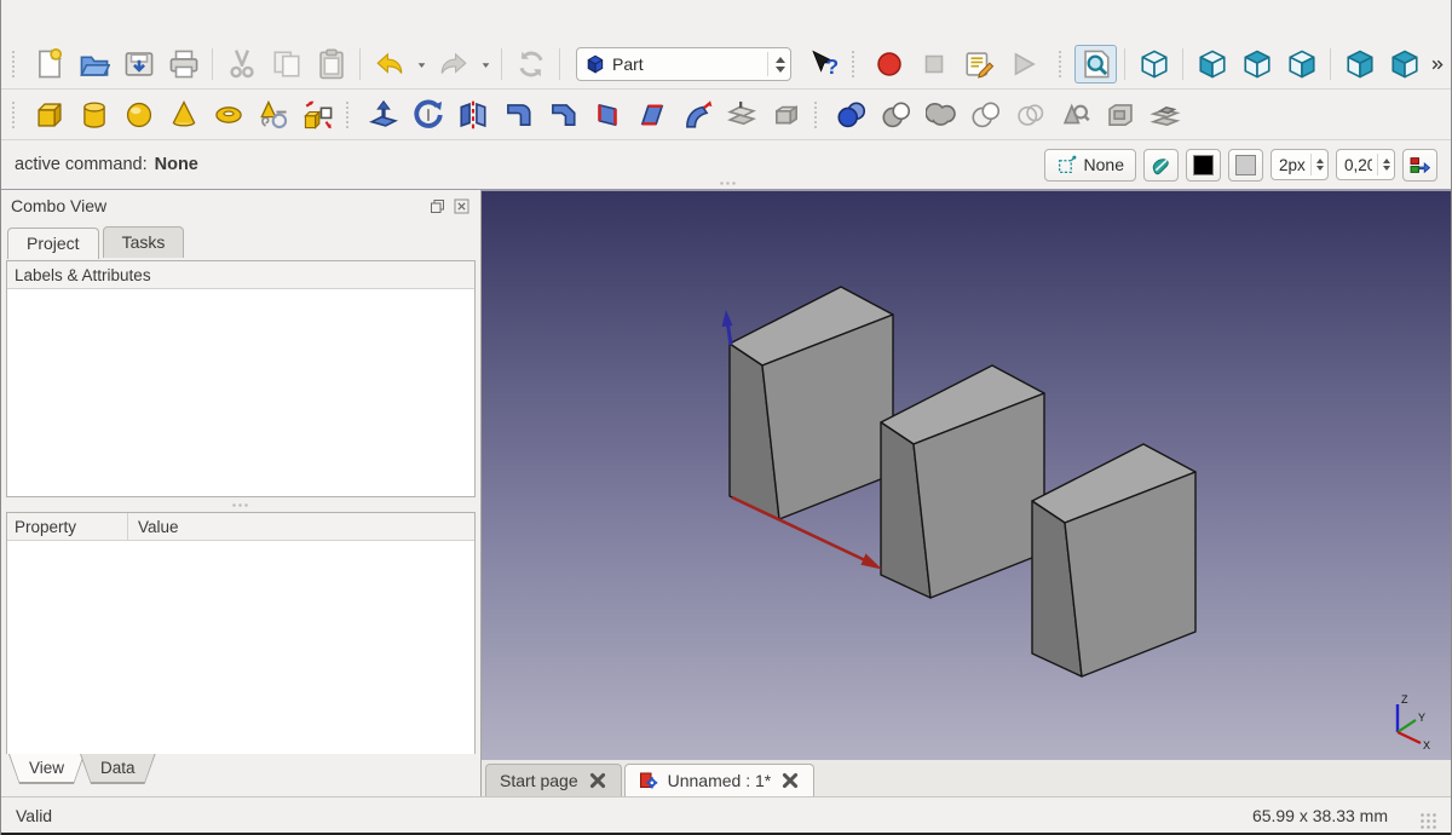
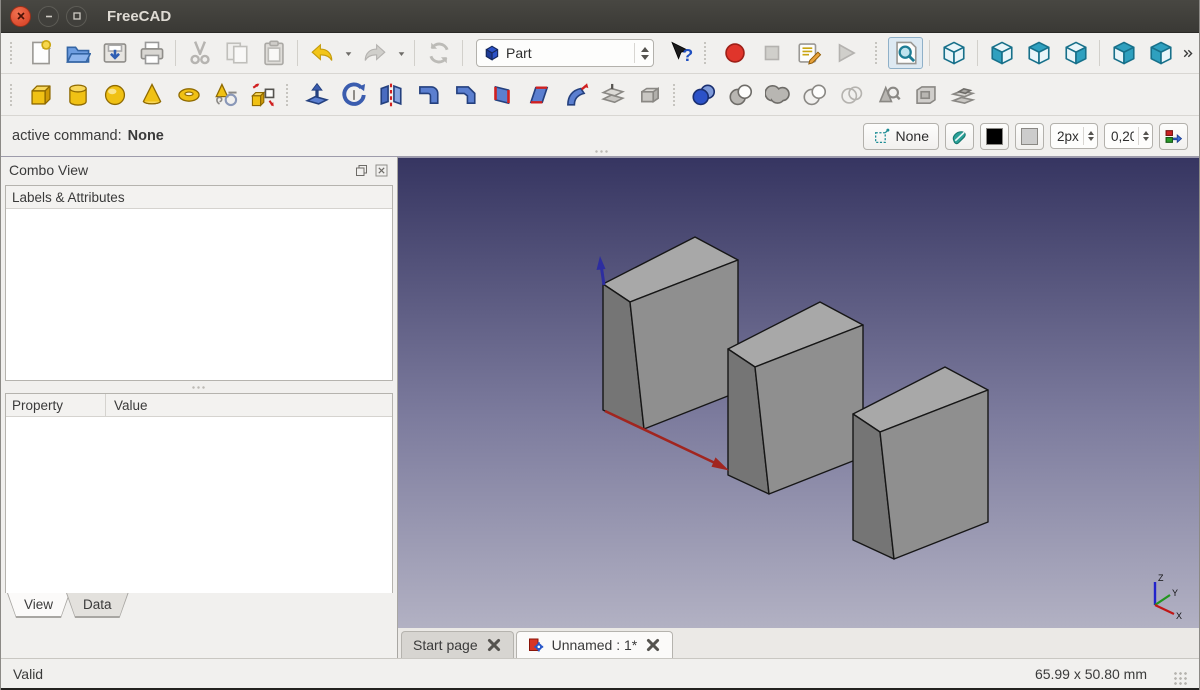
+ FreeCAD
  Part
  ?
  active command:
  None
  None
  2px
  0,20
  Combo View
- Project
- Tasks
  Labels & Attributes
  Property
  Value
  View
  Data
  Z
  Y
  X
  Start page
  Unnamed : 1*
  Valid
- 65.99 x 38.33 mm
+ 65.99 x 50.80 mm
